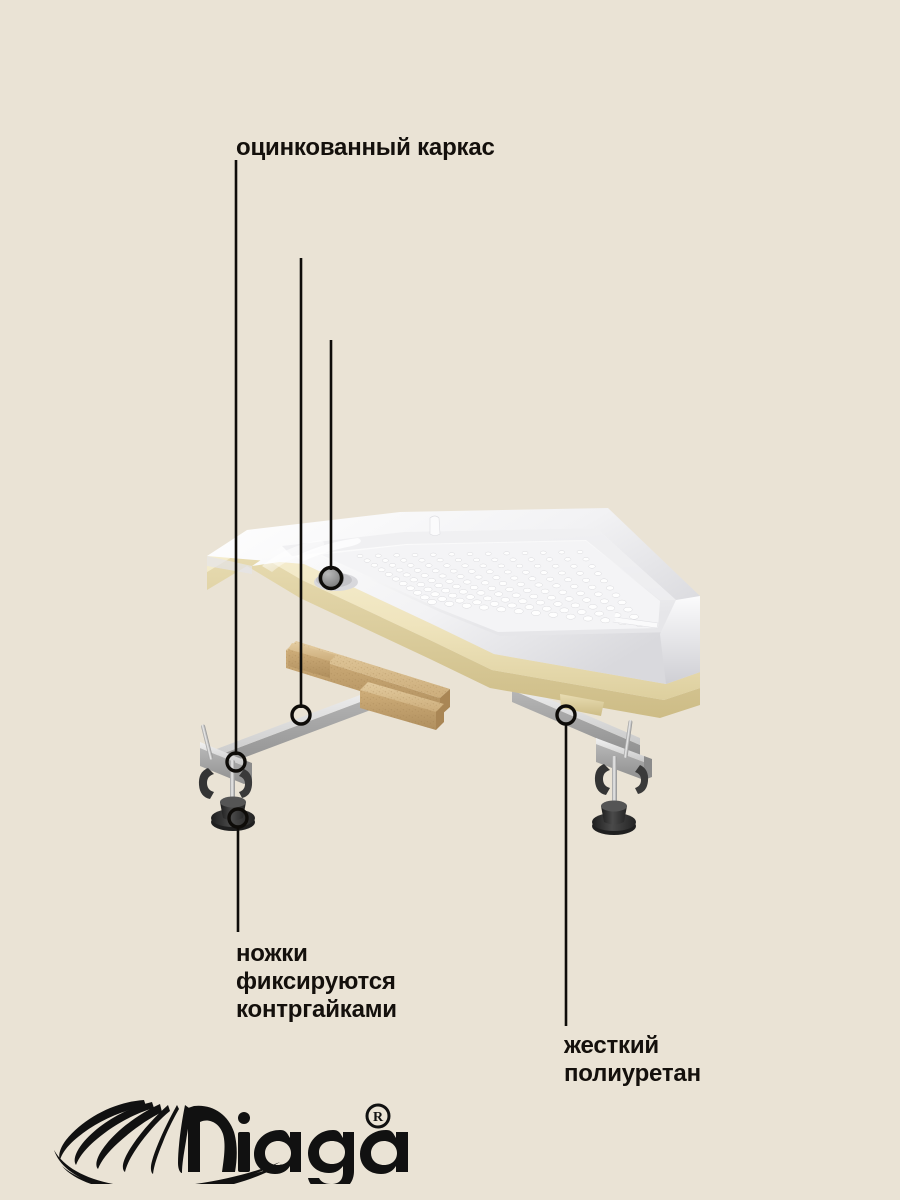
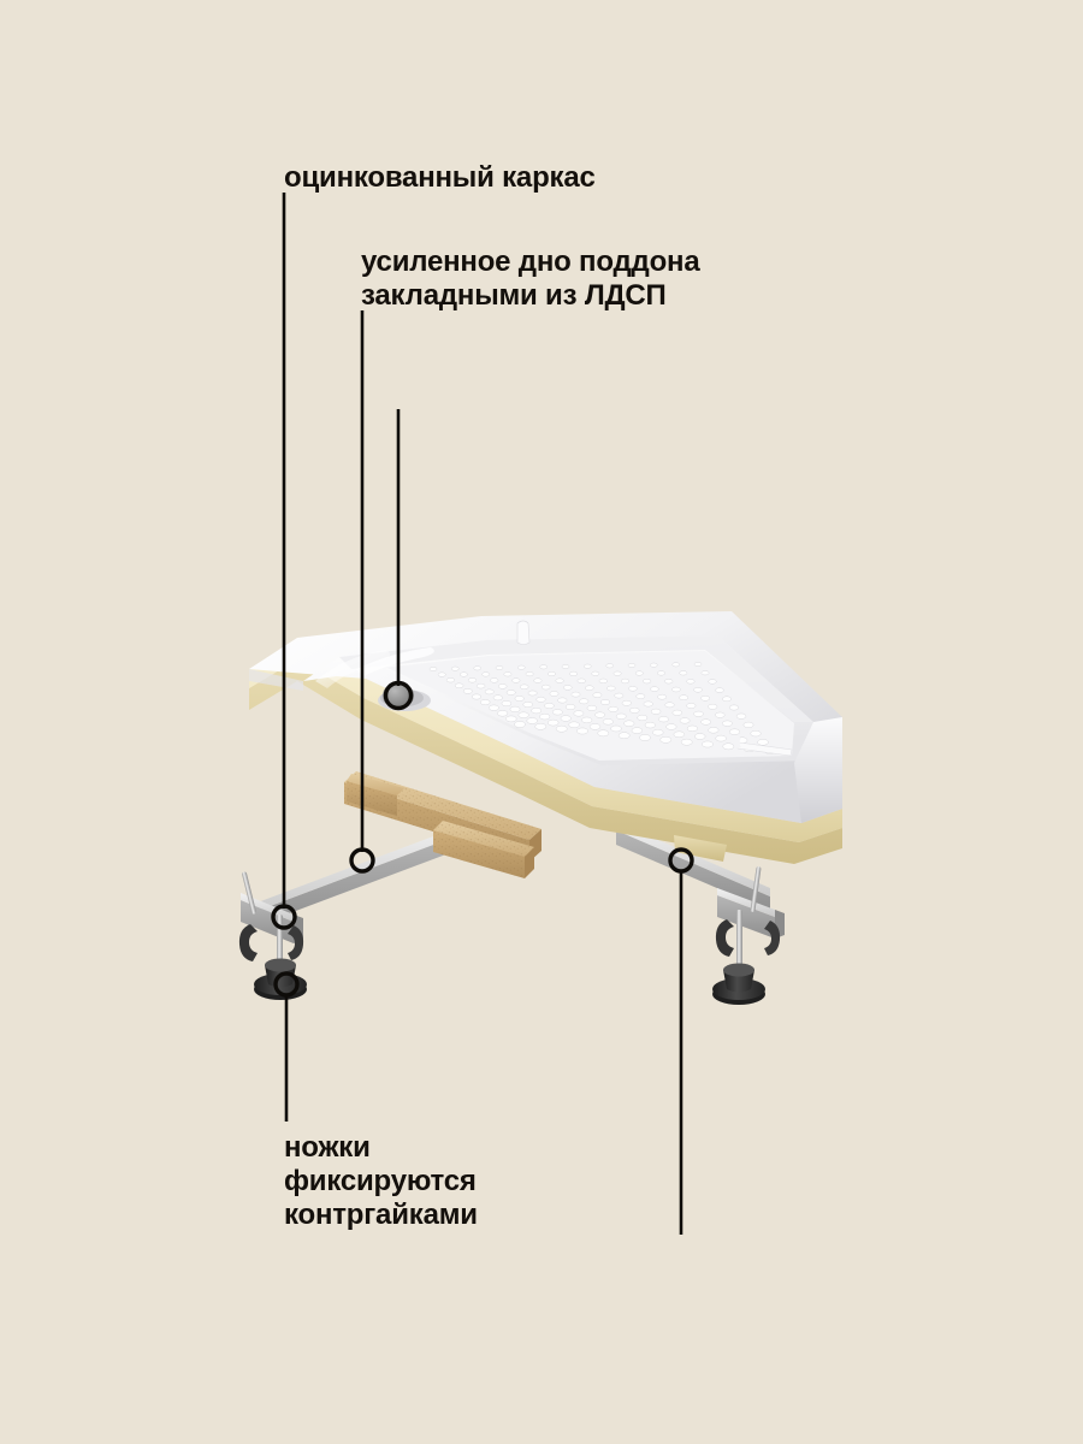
  оцинкованный каркас
+ усиленное дно поддона
+ закладными из ЛДСП
  ножки
  фиксируются
  контргайками
- жесткий
- полиуретан
- R
